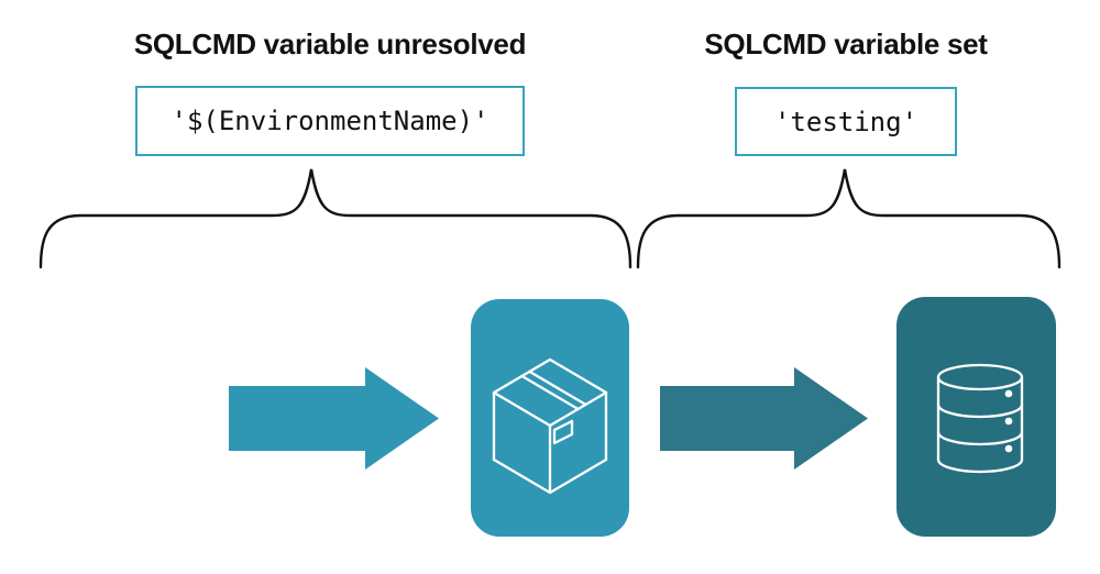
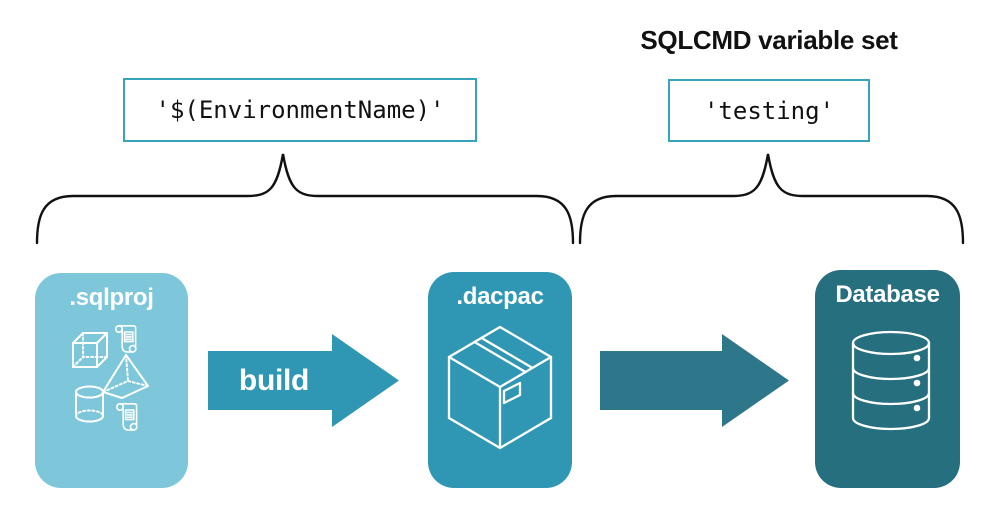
- SQLCMD variable unresolved
  SQLCMD variable set
  '$(EnvironmentName)'
  'testing'
+ build
+ .sqlproj
+ .dacpac
+ Database
